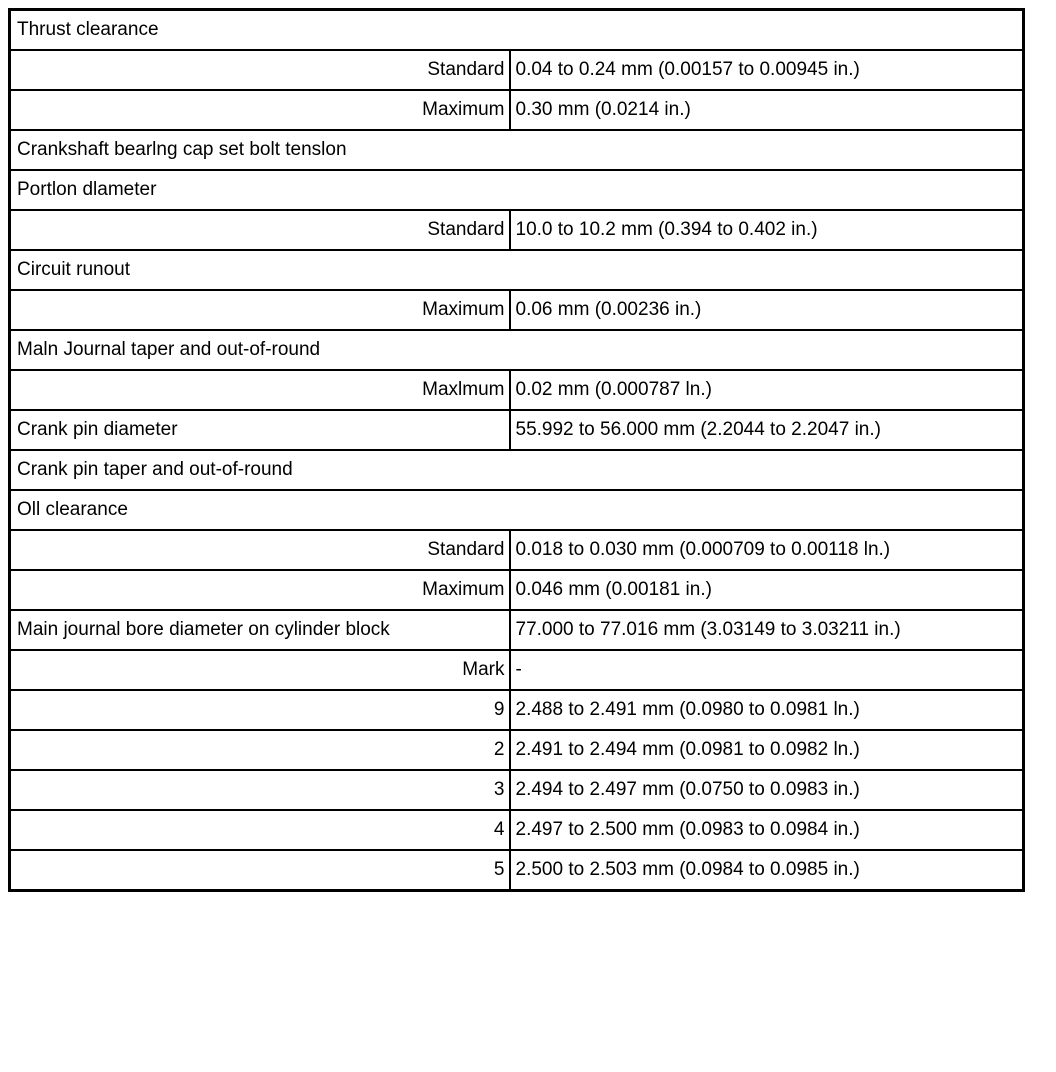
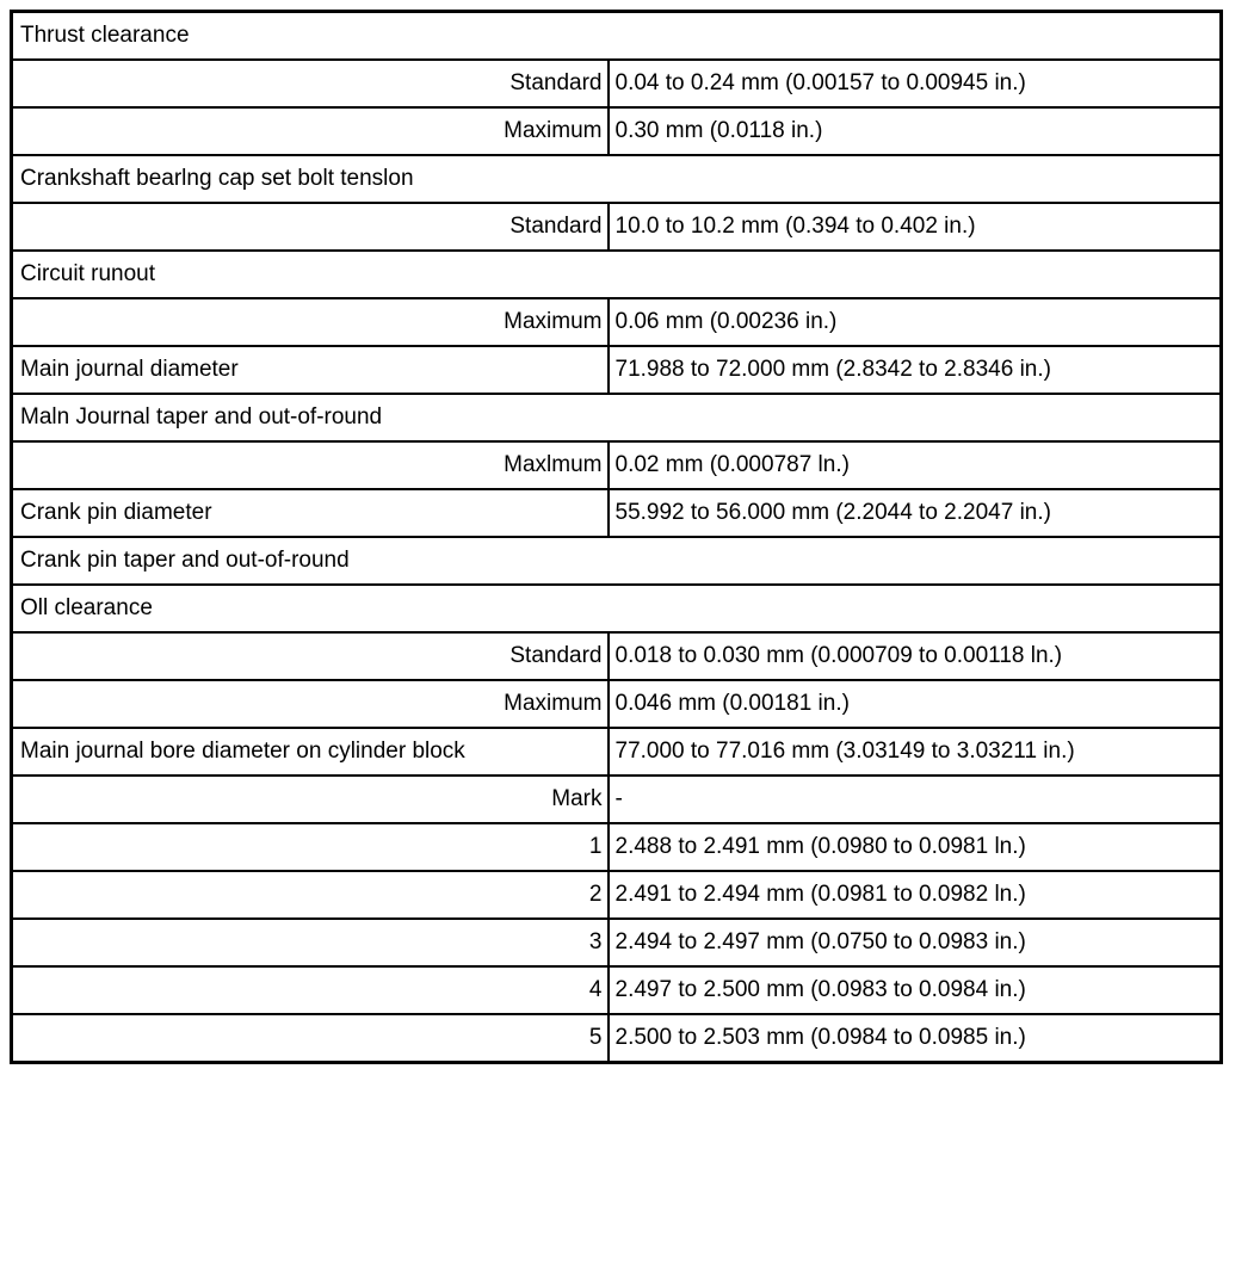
  Thrust clearance
  Standard	0.04 to 0.24 mm (0.00157 to 0.00945 in.)
- Maximum	0.30 mm (0.0214 in.)
+ Maximum	0.30 mm (0.0118 in.)
  Crankshaft bearlng cap set bolt tenslon
- Portlon dlameter
  Standard	10.0 to 10.2 mm (0.394 to 0.402 in.)
  Circuit runout
  Maximum	0.06 mm (0.00236 in.)
+ Main journal diameter	71.988 to 72.000 mm (2.8342 to 2.8346 in.)
  Maln Journal taper and out-of-round
  Maxlmum	0.02 mm (0.000787 ln.)
  Crank pin diameter	55.992 to 56.000 mm (2.2044 to 2.2047 in.)
  Crank pin taper and out-of-round
  Oll clearance
  Standard	0.018 to 0.030 mm (0.000709 to 0.00118 ln.)
  Maximum	0.046 mm (0.00181 in.)
  Main journal bore diameter on cylinder block	77.000 to 77.016 mm (3.03149 to 3.03211 in.)
  Mark	-
- 9	2.488 to 2.491 mm (0.0980 to 0.0981 ln.)
+ 1	2.488 to 2.491 mm (0.0980 to 0.0981 ln.)
  2	2.491 to 2.494 mm (0.0981 to 0.0982 ln.)
  3	2.494 to 2.497 mm (0.0750 to 0.0983 in.)
  4	2.497 to 2.500 mm (0.0983 to 0.0984 in.)
  5	2.500 to 2.503 mm (0.0984 to 0.0985 in.)
